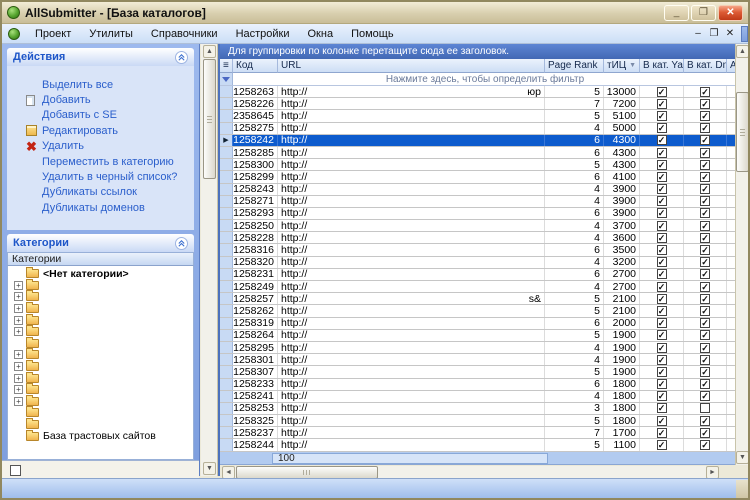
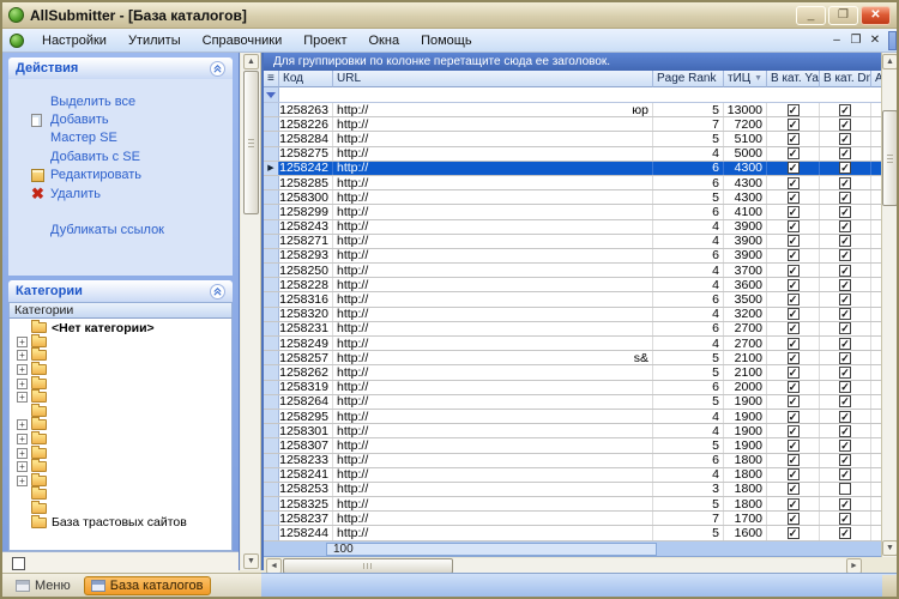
  AllSubmitter - [База каталогов]
  _
  ❐
  ✕
- Проект
+ Настройки
  Утилиты
  Справочники
- Настройки
+ Проект
  Окна
  Помощь
  –
  ❐
  ✕
  Действия
  Выделить все
  Добавить
+ Мастер SE
  Добавить с SE
  Редактировать
  ✖
  Удалить
- Переместить в категорию
- Удалить в черный список?
  Дубликаты ссылок
- Дубликаты доменов
  Категории
  Категории
  <Нет категории>
  +
  +
  +
  +
  +
  +
  +
  +
  +
  +
  База трастовых сайтов
  Для группировки по колонке перетащите сюда ее заголовок.
  ≡
  Код
  URL
  Page Rank
  тИЦ
  В кат. Ya
  А
- Нажмите здесь, чтобы определить фильтр
  1258263
  http://
  юр
  5
  13000
  ✓
  ✓
  1258226
  http://
  7
  7200
  ✓
  ✓
- 2358645
+ 1258284
  http://
  5
  5100
  ✓
  ✓
  1258275
  http://
  4
  5000
  ✓
  ✓
  1258242
  http://
  6
  4300
  ✓
  ✓
  1258285
  http://
  6
  4300
  ✓
  ✓
  1258300
  http://
  5
  4300
  ✓
  ✓
  1258299
  http://
  6
  4100
  ✓
  ✓
  1258243
  http://
  4
  3900
  ✓
  ✓
  1258271
  http://
  4
  3900
  ✓
  ✓
  1258293
  http://
  6
  3900
  ✓
  ✓
  1258250
  http://
  4
  3700
  ✓
  ✓
  1258228
  http://
  4
  3600
  ✓
  ✓
  1258316
  http://
  6
  3500
  ✓
  ✓
  1258320
  http://
  4
  3200
  ✓
  ✓
  1258231
  http://
  6
  2700
  ✓
  ✓
  1258249
  http://
  4
  2700
  ✓
  ✓
  1258257
  http://
  s&
  5
  2100
  ✓
  ✓
  1258262
  http://
  5
  2100
  ✓
  ✓
  1258319
  http://
  6
  2000
  ✓
  ✓
  1258264
  http://
  5
  1900
  ✓
  ✓
  1258295
  http://
  4
  1900
  ✓
  ✓
  1258301
  http://
  4
  1900
  ✓
  ✓
  1258307
  http://
  5
  1900
  ✓
  ✓
  1258233
  http://
  6
  1800
  ✓
  ✓
  1258241
  http://
  4
  1800
  ✓
  ✓
  1258253
  http://
  3
  1800
  ✓
  1258325
  http://
  5
  1800
  ✓
  ✓
  1258237
  http://
  7
  1700
  ✓
  ✓
  1258244
  http://
  5
- 1100
+ 1600
  ✓
  ✓
  100
+ Меню
+ База каталогов
